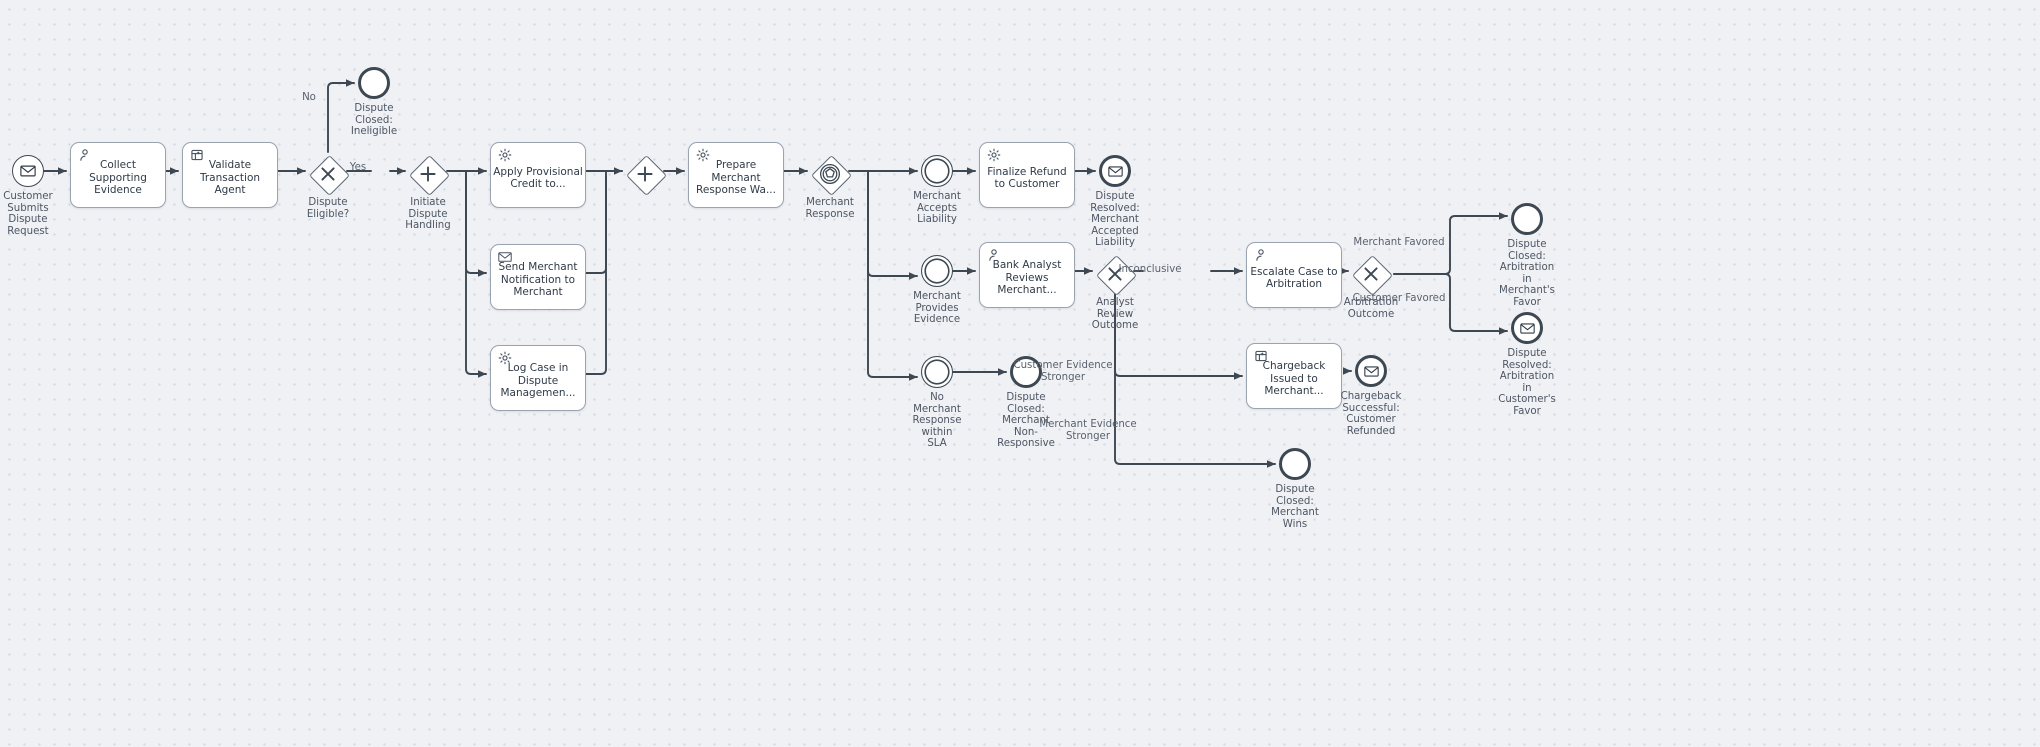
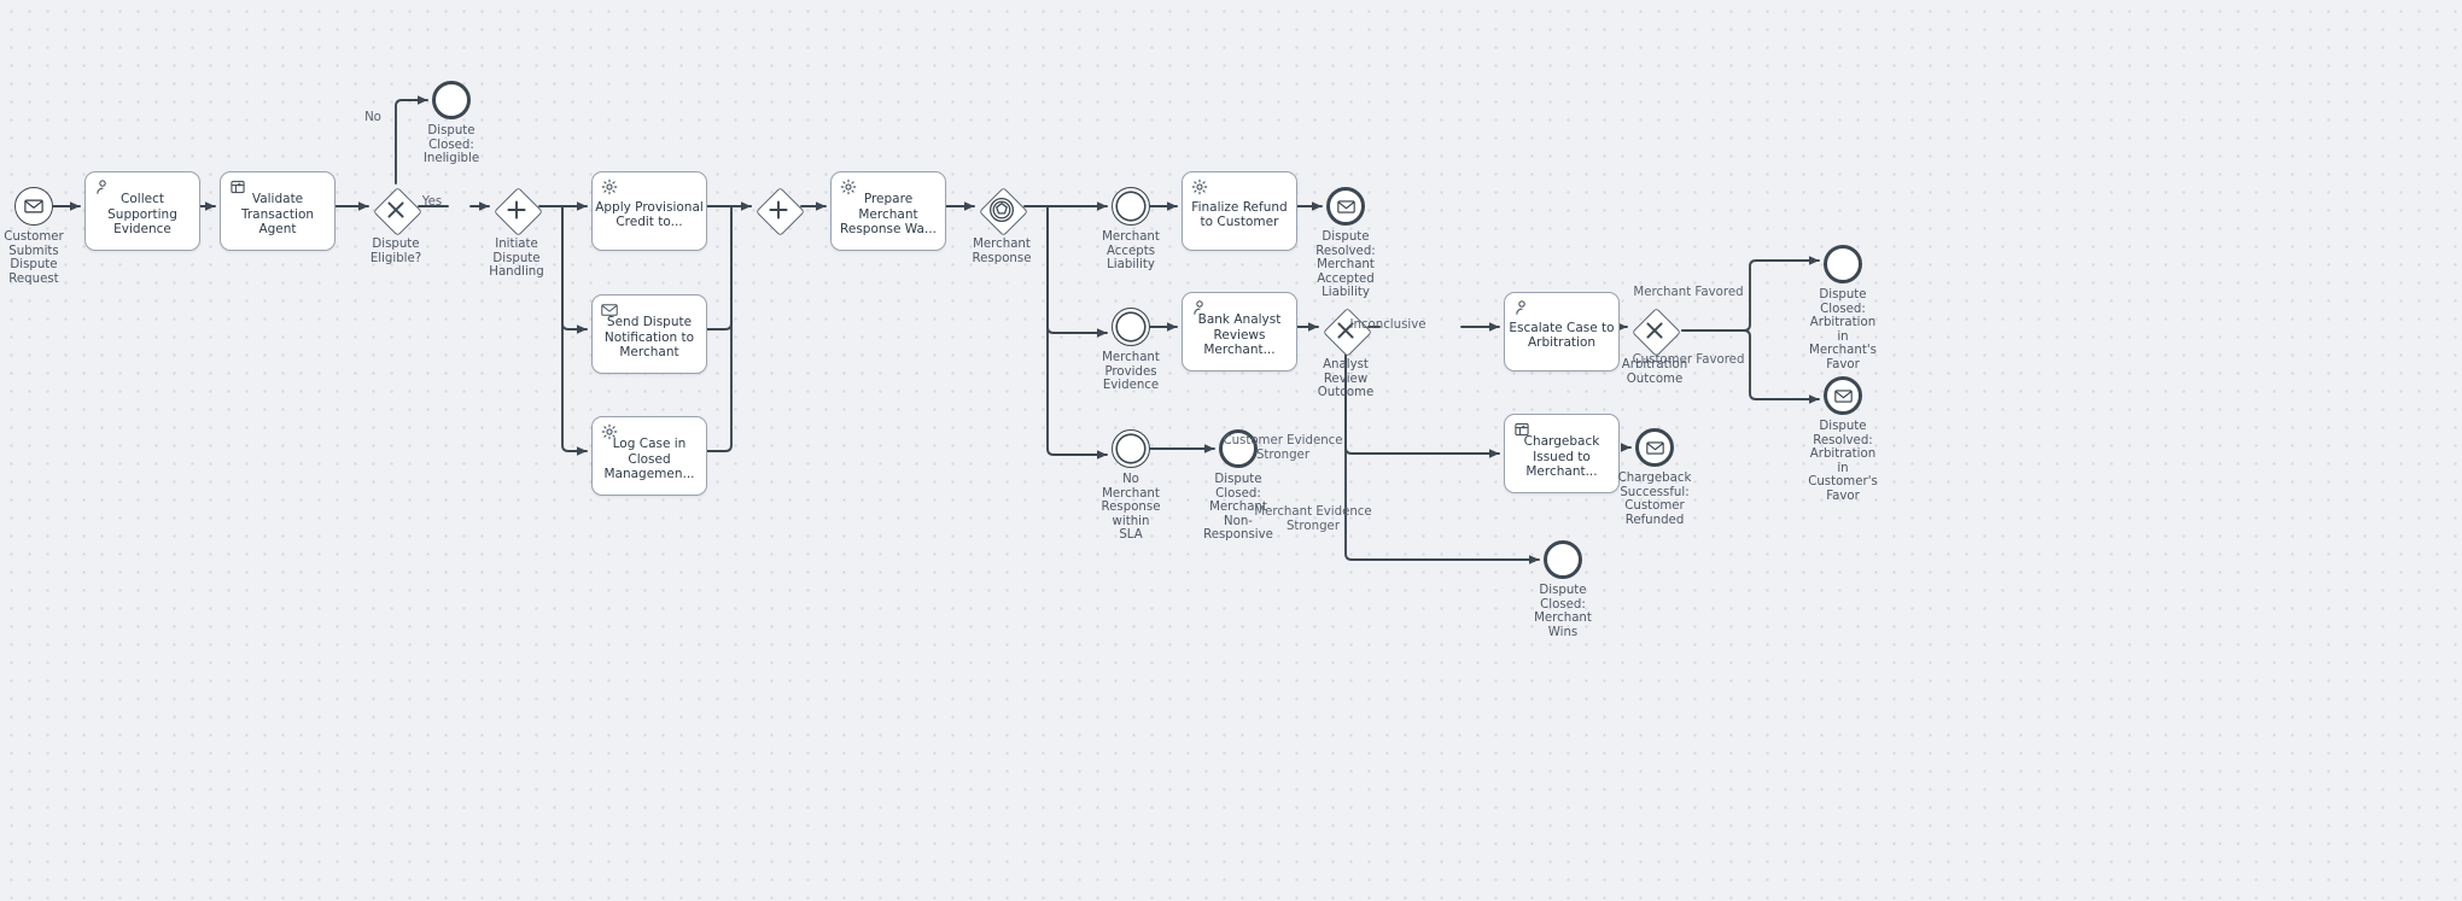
  Collect Supporting Evidence
  Validate Transaction Agent
  Apply Provisional Credit to...
- Send Merchant Notification to Merchant
+ Send Dispute Notification to Merchant
- Log Case in Dispute Managemen...
+ Log Case in Closed Managemen...
  Prepare Merchant Response Wa...
  Finalize Refund to Customer
  Bank Analyst Reviews Merchant...
  Escalate Case to Arbitration
  Chargeback Issued to Merchant...
  No
  Yes
  Inconclusive
  Customer Evidence
  Stronger
  Merchant Evidence
  Stronger
  Merchant Favored
  Customer Favored
  Customer
  Submits
  Dispute
  Request
  Dispute
  Eligible?
  Dispute
  Closed:
  Ineligible
  Initiate
  Dispute
  Handling
  Merchant
  Response
  Merchant
  Accepts
  Liability
  Dispute
  Resolved:
  Merchant
  Accepted
  Liability
  Merchant
  Provides
  Evidence
  Analyst
  Review
  Outcome
  No
  Merchant
  Response
  within
  SLA
  Dispute
  Closed:
  Merchant
  Non-
  Responsive
  Arbitration
  Outcome
  Dispute
  Closed:
  Arbitration
  in
  Merchant's
  Favor
  Dispute
  Resolved:
  Arbitration
  in
  Customer's
  Favor
  Chargeback
  Successful:
  Customer
  Refunded
  Dispute
  Closed:
  Merchant
  Wins
